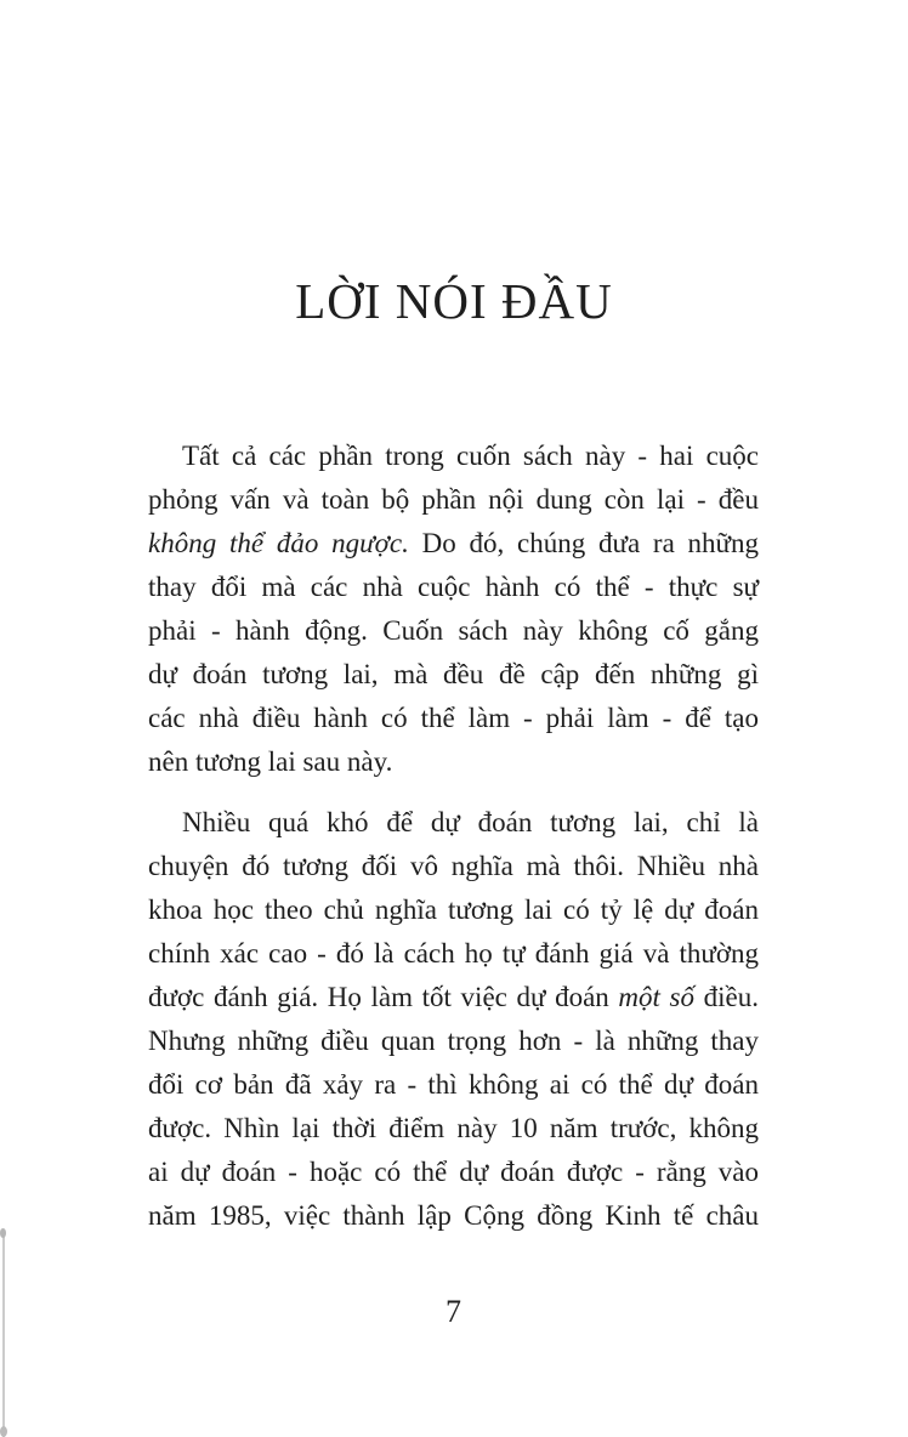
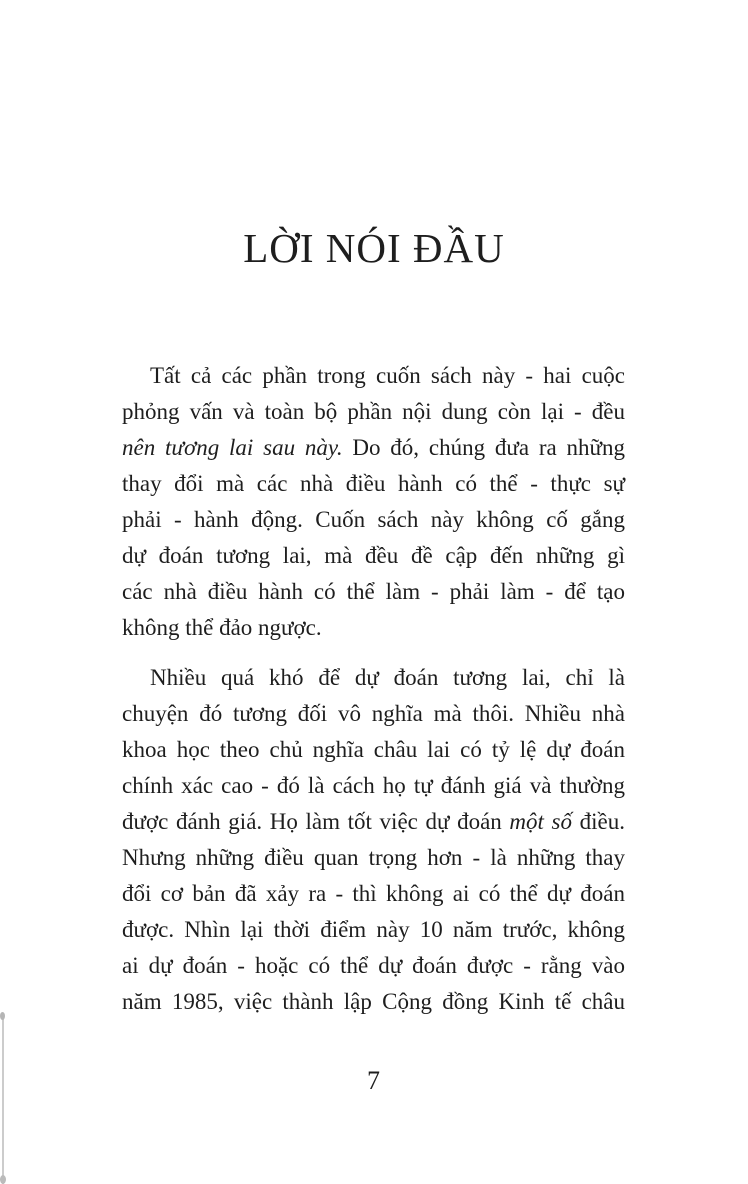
  LỜI NÓI ĐẦU
  Tất cả các phần trong cuốn sách này - hai cuộc
  phỏng vấn và toàn bộ phần nội dung còn lại - đều
- không thể đảo ngược. Do đó, chúng đưa ra những
+ nên tương lai sau này. Do đó, chúng đưa ra những
- thay đổi mà các nhà cuộc hành có thể - thực sự
+ thay đổi mà các nhà điều hành có thể - thực sự
  phải - hành động. Cuốn sách này không cố gắng
  dự đoán tương lai, mà đều đề cập đến những gì
  các nhà điều hành có thể làm - phải làm - để tạo
- nên tương lai sau này.
+ không thể đảo ngược.
  Nhiều quá khó để dự đoán tương lai, chỉ là
  chuyện đó tương đối vô nghĩa mà thôi. Nhiều nhà
- khoa học theo chủ nghĩa tương lai có tỷ lệ dự đoán
+ khoa học theo chủ nghĩa châu lai có tỷ lệ dự đoán
  chính xác cao - đó là cách họ tự đánh giá và thường
  được đánh giá. Họ làm tốt việc dự đoán một số điều.
  Nhưng những điều quan trọng hơn - là những thay
  đổi cơ bản đã xảy ra - thì không ai có thể dự đoán
  được. Nhìn lại thời điểm này 10 năm trước, không
  ai dự đoán - hoặc có thể dự đoán được - rằng vào
  năm 1985, việc thành lập Cộng đồng Kinh tế châu
  7
